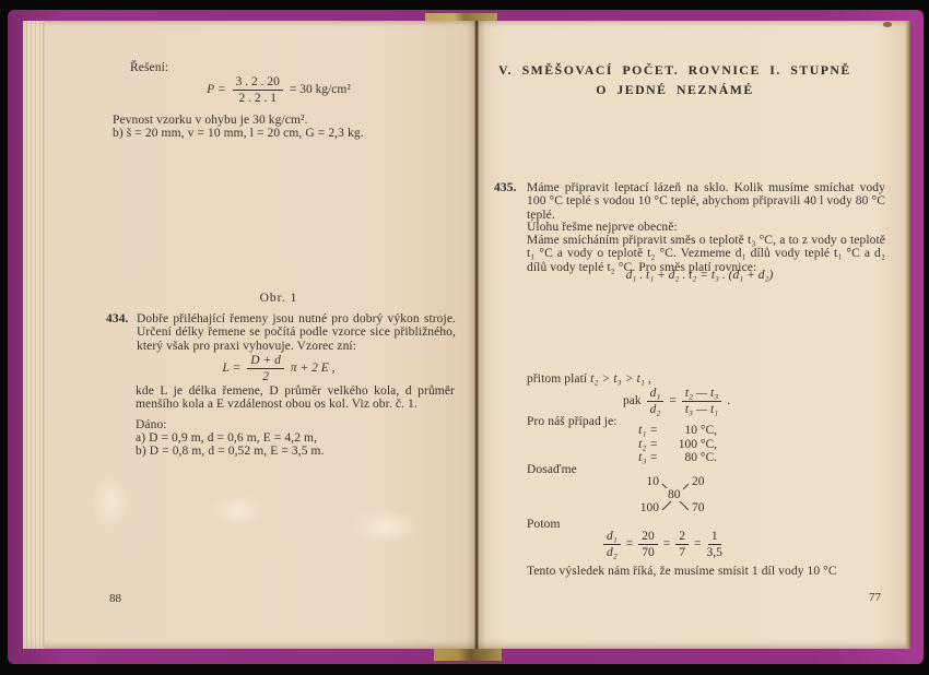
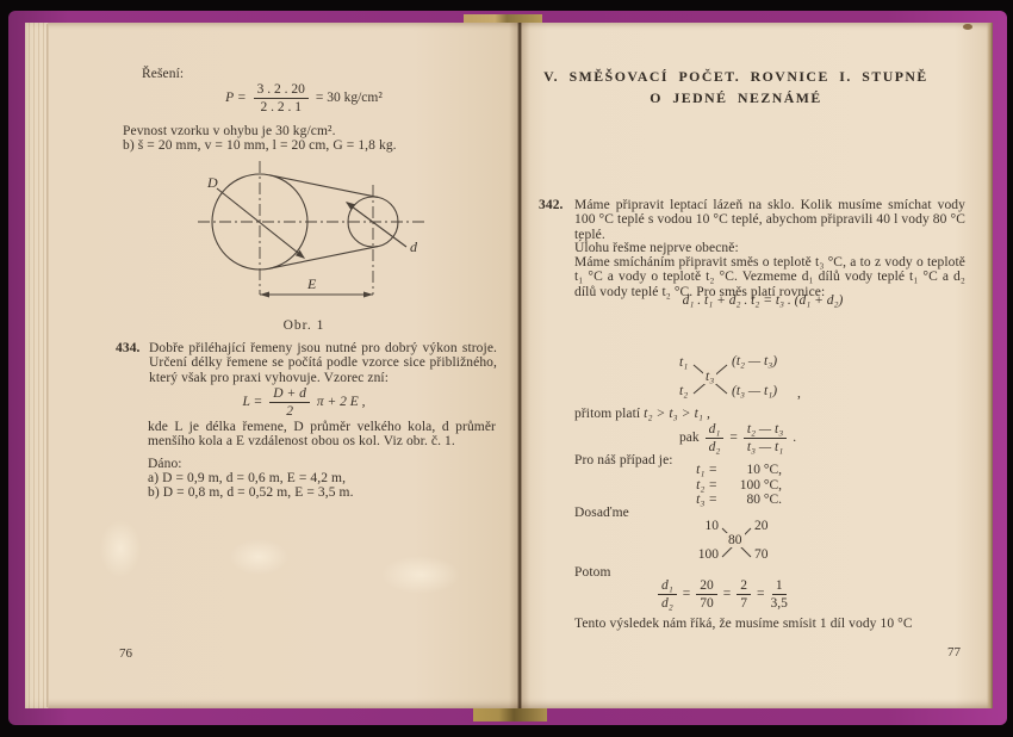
  Řešení:
  P =
  3 . 2 . 20
  2 . 2 . 1
  = 30 kg/cm²
  Pevnost vzorku v ohybu je 30 kg/cm².
- b) š = 20 mm, v = 10 mm, l = 20 cm, G = 2,3 kg.
+ b) š = 20 mm, v = 10 mm, l = 20 cm, G = 1,8 kg.
+ D
+ d
+ E
  Obr. 1
  434.
  Dobře přiléhající řemeny jsou nutné pro dobrý výkon stroje. Určení délky řemene se počítá podle vzorce sice přibližného, který však pro praxi vyhovuje. Vzorec zní:
  L =
  D + d
  2
  π + 2 E ,
  kde L je délka řemene, D průměr velkého kola, d průměr menšího kola a E vzdálenost obou os kol. Viz obr. č. 1.
  Dáno:
  a) D = 0,9 m, d = 0,6 m, E = 4,2 m,
  b) D = 0,8 m, d = 0,52 m, E = 3,5 m.
- 88
+ 76
  V. SMĚŠOVACÍ POČET. ROVNICE I. STUPNĚ
  O JEDNÉ NEZNÁMÉ
- 435.
+ 342.
  Máme připravit leptací lázeň na sklo. Kolik musíme smíchat vody 100 °C teplé s vodou 10 °C teplé, abychom připravili 40 l vody 80 °C teplé.
  Úlohu řešme nejprve obecně:
  Máme smícháním připravit směs o teplotě t₃ °C, a to z vody o teplotě t₁ °C a vody o teplotě t₂ °C. Vezmeme d₁ dílů vody teplé t₁ °C a d₂ dílů vody teplé t₂ °C. Pro směs platí rovnice:
  d₁ . t₁ + d₂ . t₂ = t₃ . (d₁ + d₂)
+ t₁
+ t₂
+ t₃
+ (t₂ — t₃)
+ (t₃ — t₁)
+ ,
  přitom platí t₂ > t₃ > t₁ ,
  pak
  d₁
  d₂
  =
  t₂ — t₃
  t₃ — t₁
  .
  Pro náš případ je:
  t₁ =
  10 °C,
  t₂ =
  100 °C,
  t₃ =
  80 °C.
  Dosaďme
  10
  100
  80
  20
  70
  Potom
  d₁
  d₂
  =
  20
  70
  =
  2
  7
  =
  1
  3,5
  Tento výsledek nám říká, že musíme smísit 1 díl vody 10 °C
  77
